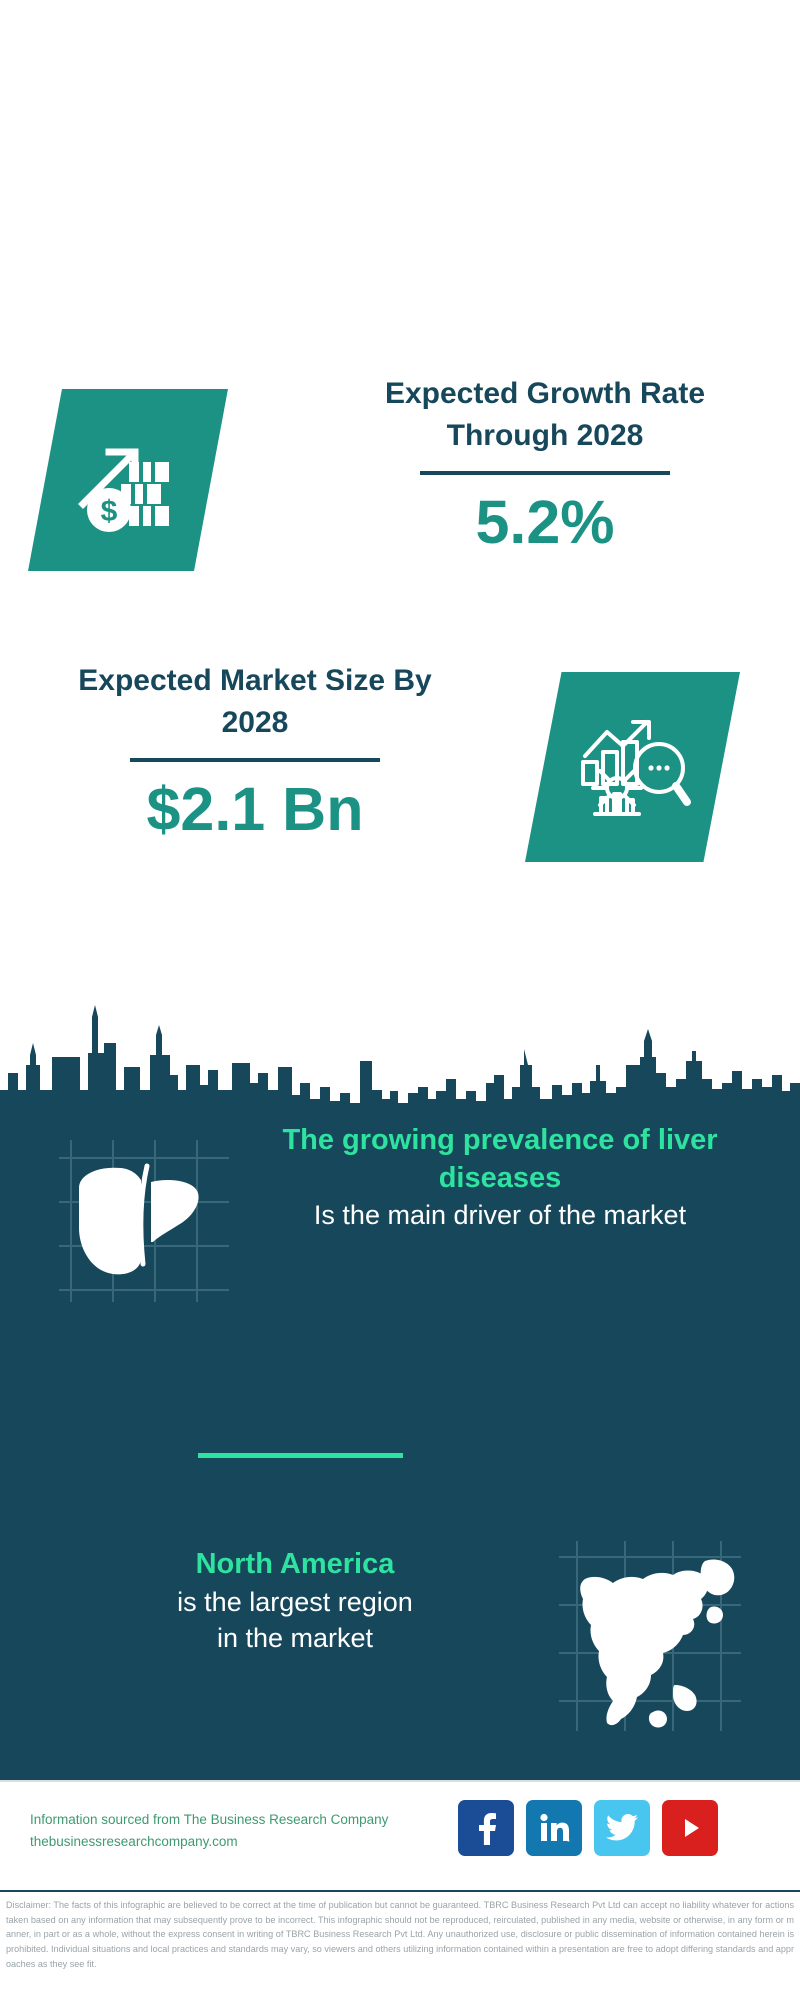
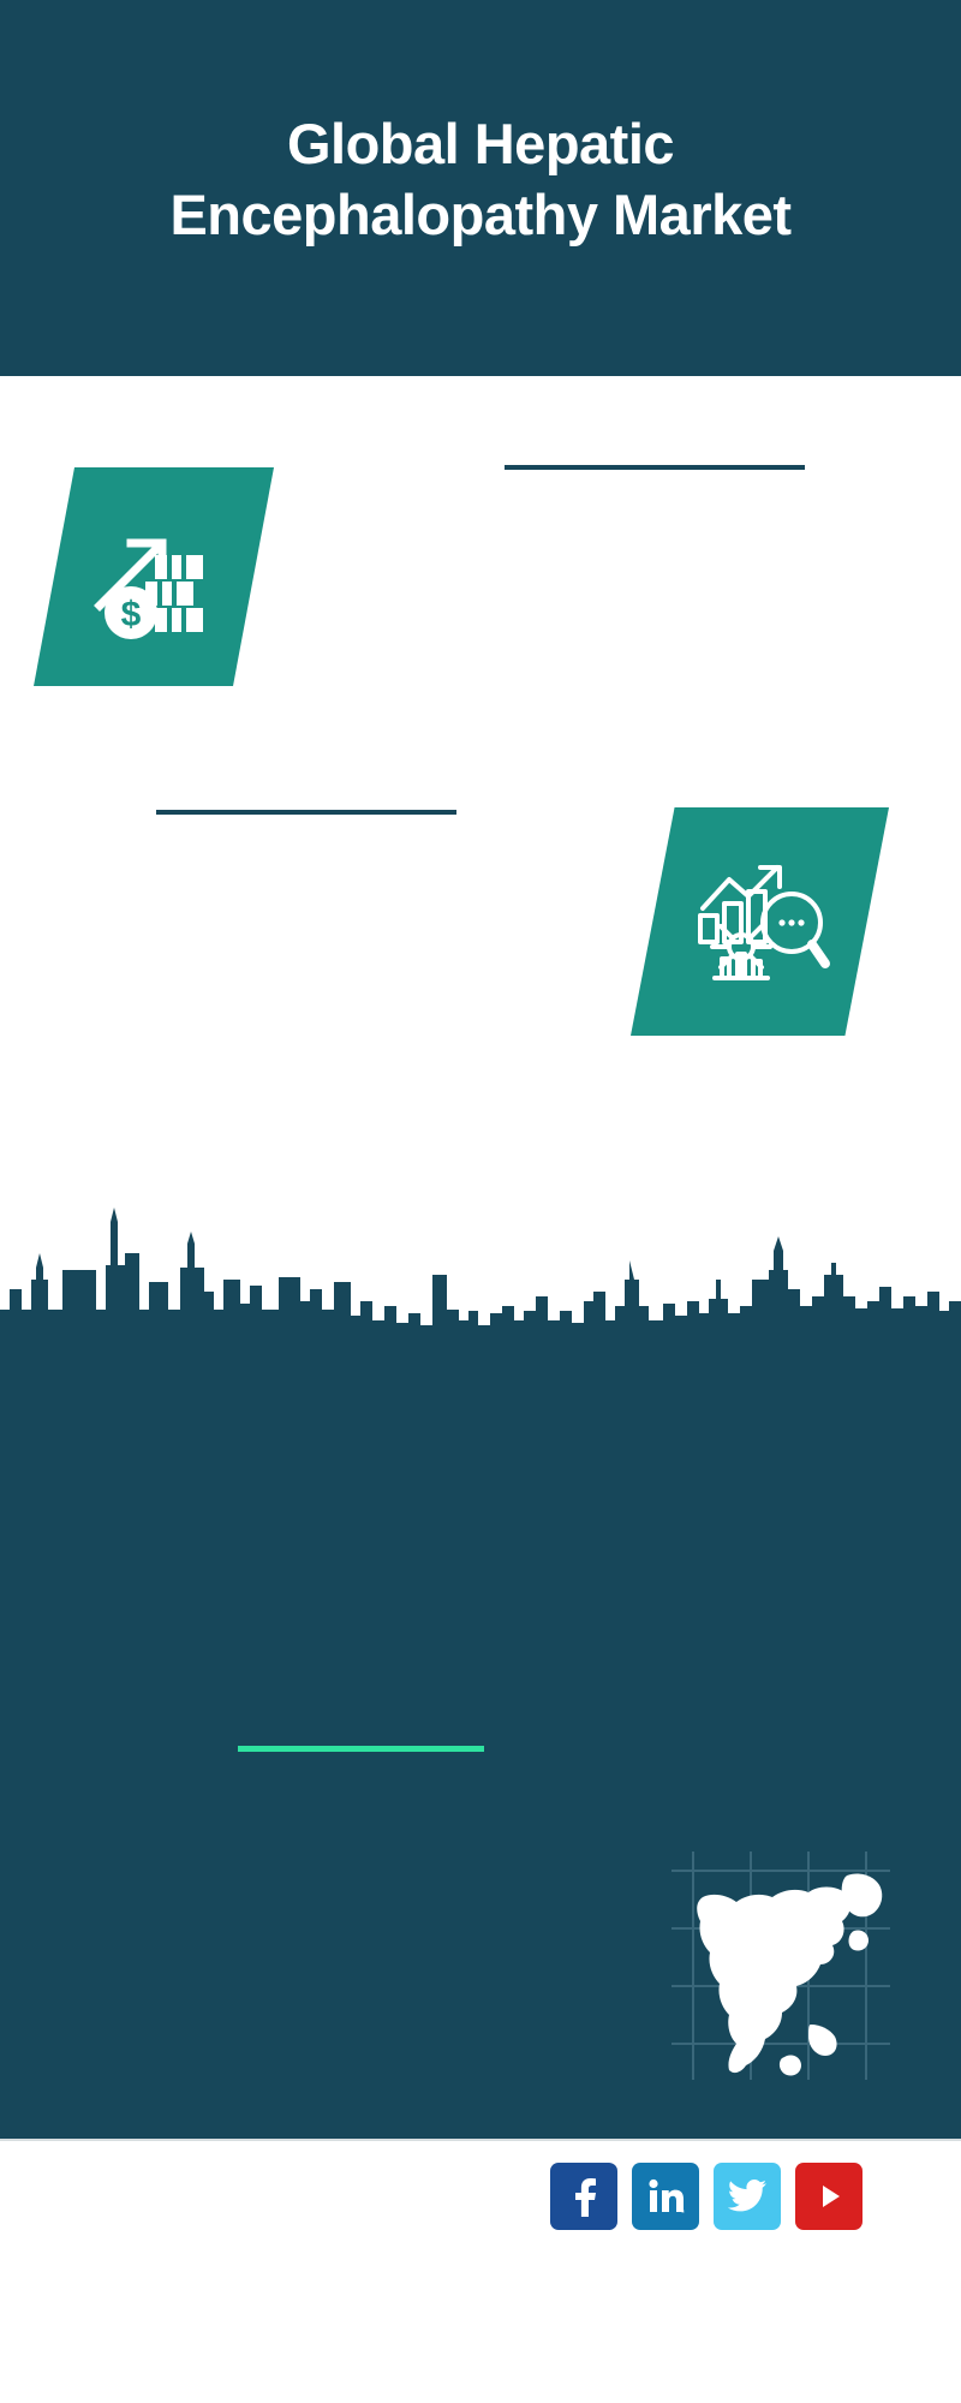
+ Global Hepatic Encephalopathy Market
  $
- Expected Growth Rate Through 2028
- 5.2%
- Expected Market Size By 2028
- $2.1 Bn
- The growing prevalence of liver diseases
- Is the main driver of the market
- North America
- is the largest region
- in the market
- Information sourced from The Business Research Company
- thebusinessresearchcompany.com
- Disclaimer: The facts of this infographic are believed to be correct at the time of publication but cannot be guaranteed. TBRC Business Research Pvt Ltd can accept no liability whatever for actions taken based on any information that may subsequently prove to be incorrect. This infographic should not be reproduced, reirculated, published in any media, website or otherwise, in any form or manner, in part or as a whole, without the express consent in writing of TBRC Business Research Pvt Ltd. Any unauthorized use, disclosure or public dissemination of information contained herein is prohibited. Individual situations and local practices and standards may vary, so viewers and others utilizing information contained within a presentation are free to adopt differing standards and approaches as they see fit.
